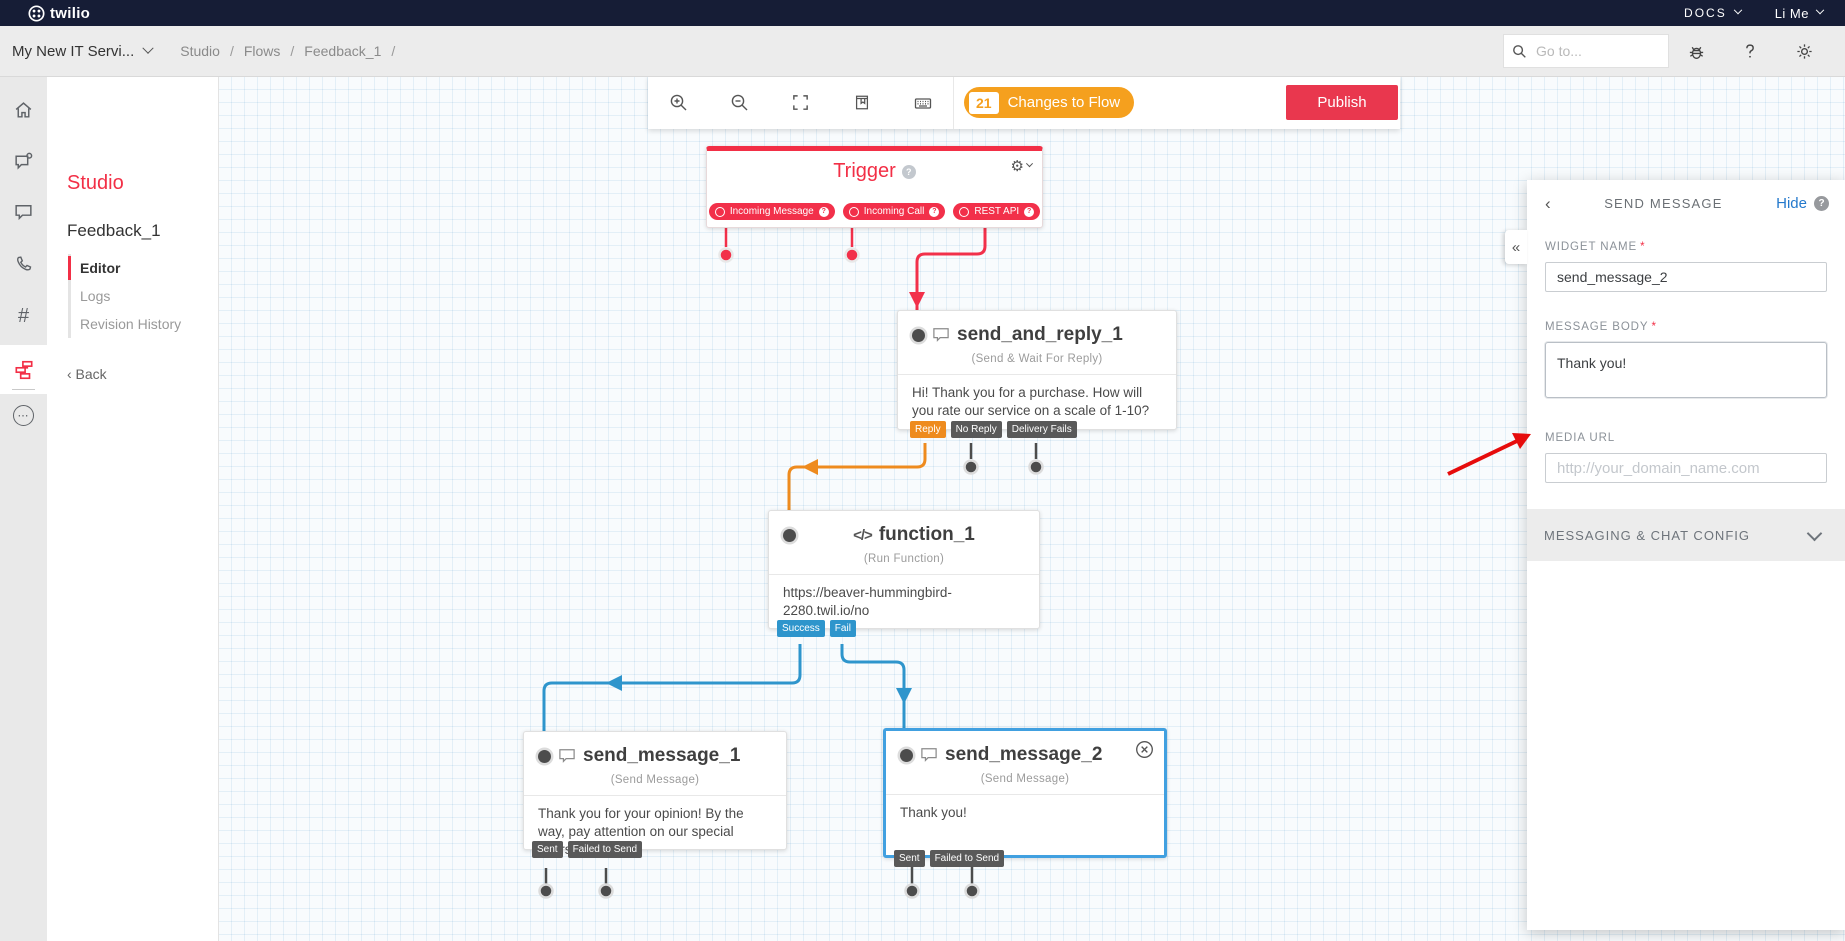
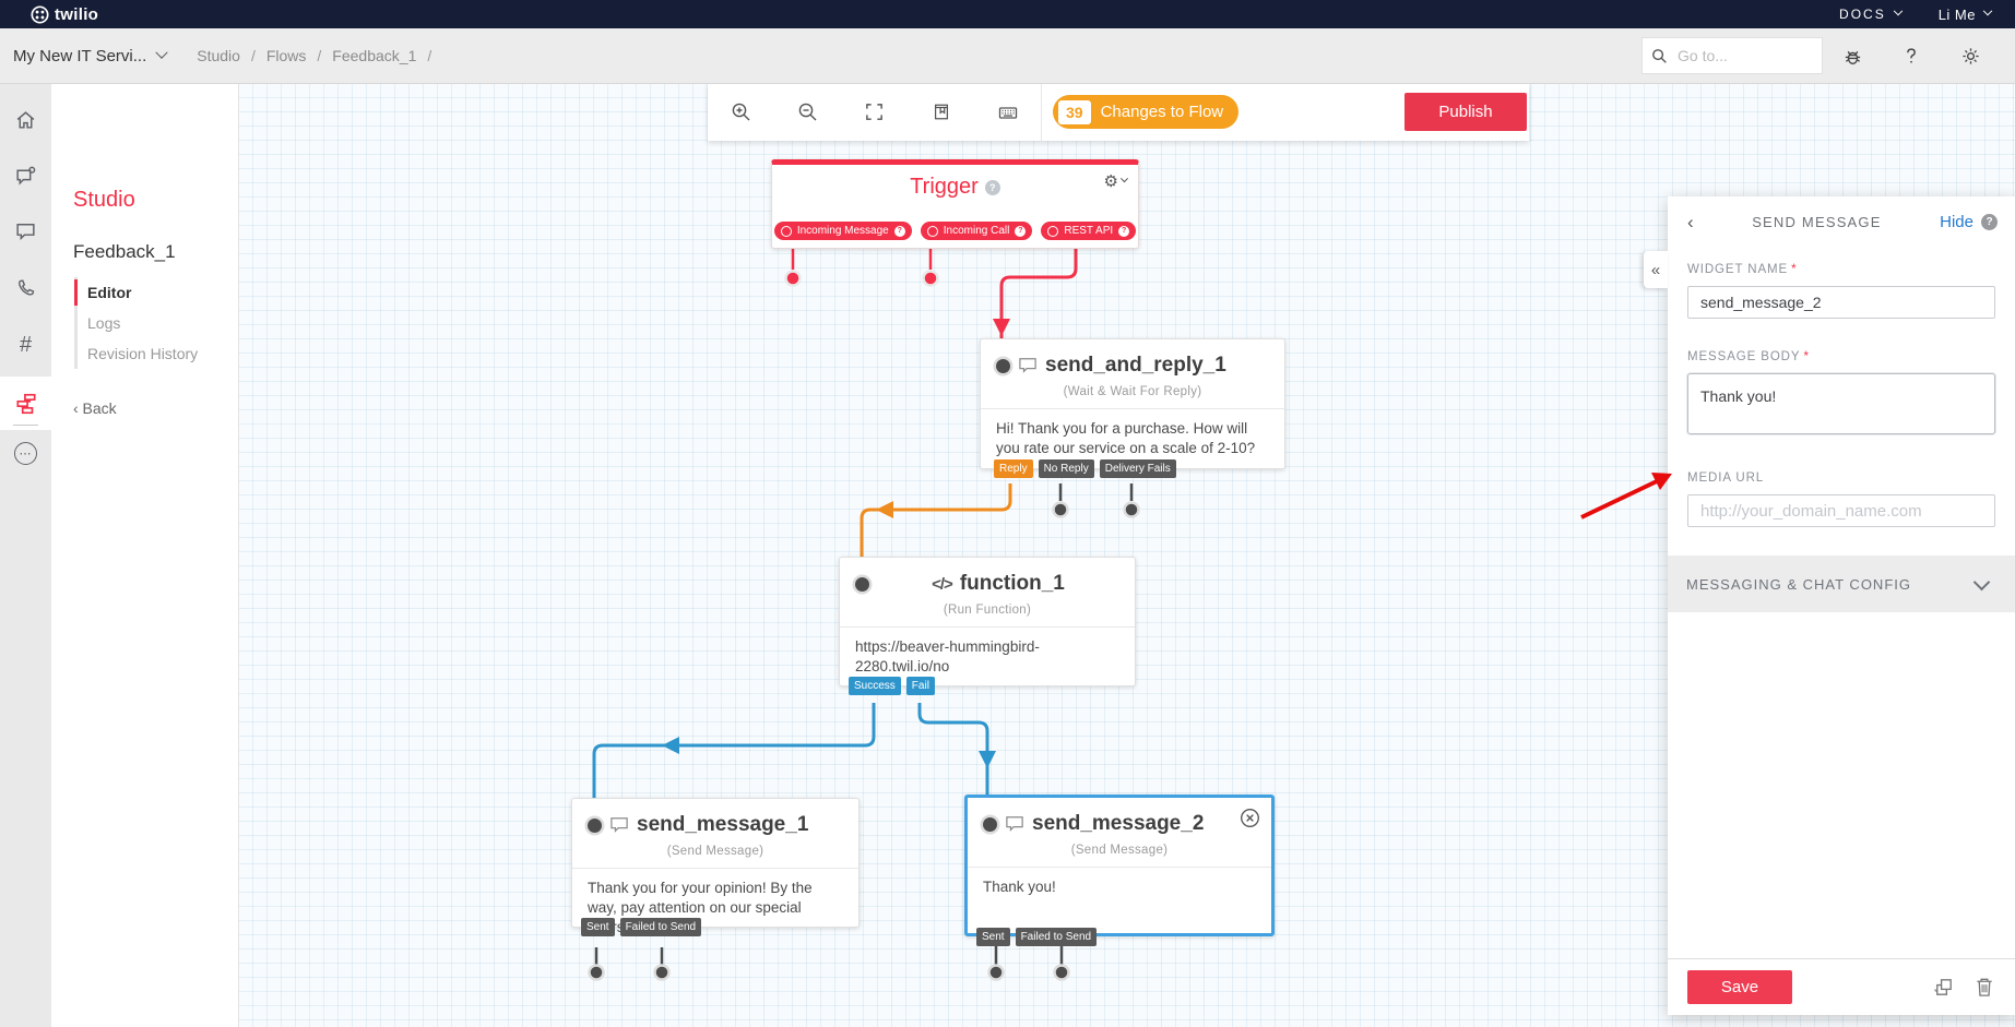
  twilio
  DOCS
  Li Me
  My New IT Servi...
  Studio
  /
  Flows
  /
  Feedback_1
  /
  Go to...
  #
  ⋯
  Studio
  Feedback_1
  Editor
  Logs
  Revision History
  ‹ Back
- 21
+ 39
  Changes to Flow
  Publish
  Trigger
  ?
  ⚙
  Incoming Message
  Incoming Call
  REST API
  send_and_reply_1
- (Send & Wait For Reply)
+ (Wait & Wait For Reply)
- Hi! Thank you for a purchase. How will you rate our service on a scale of 1-10?
+ Hi! Thank you for a purchase. How will you rate our service on a scale of 2-10?
  Reply
  No Reply
  Delivery Fails
  </>
  function_1
  (Run Function)
  https://beaver-hummingbird-2280.twil.io/no
  Success
  Fail
  send_message_1
  (Send Message)
  Thank you for your opinion! By the way, pay attention on our special
  Sent
  Failed to Send
  send_message_2
  (Send Message)
  Thank you!
  Sent
  Failed to Send
  «
  ‹
  SEND MESSAGE
  Hide
  ?
  WIDGET NAME *
  send_message_2
  MESSAGE BODY *
  Thank you!
  MEDIA URL
  http://your_domain_name.com
  MESSAGING & CHAT CONFIG
+ Save
